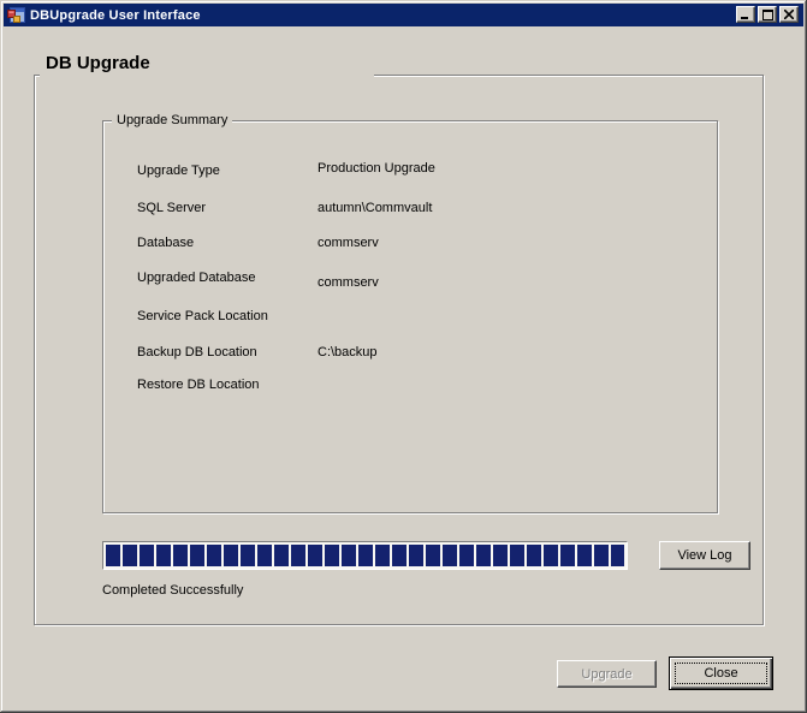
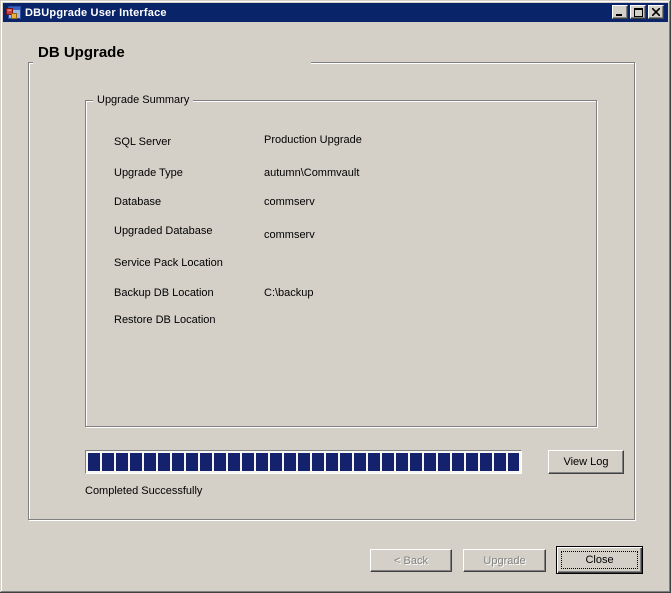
  DBUpgrade User Interface
  DB Upgrade
  Upgrade Summary
- Upgrade Type
+ SQL Server
  Production Upgrade
- SQL Server
+ Upgrade Type
  autumn\Commvault
  Database
  commserv
  Upgraded Database
  commserv
  Service Pack Location
  Backup DB Location
  C:\backup
  Restore DB Location
  View Log
  Completed Successfully
+ < Back
  Upgrade
  Close
